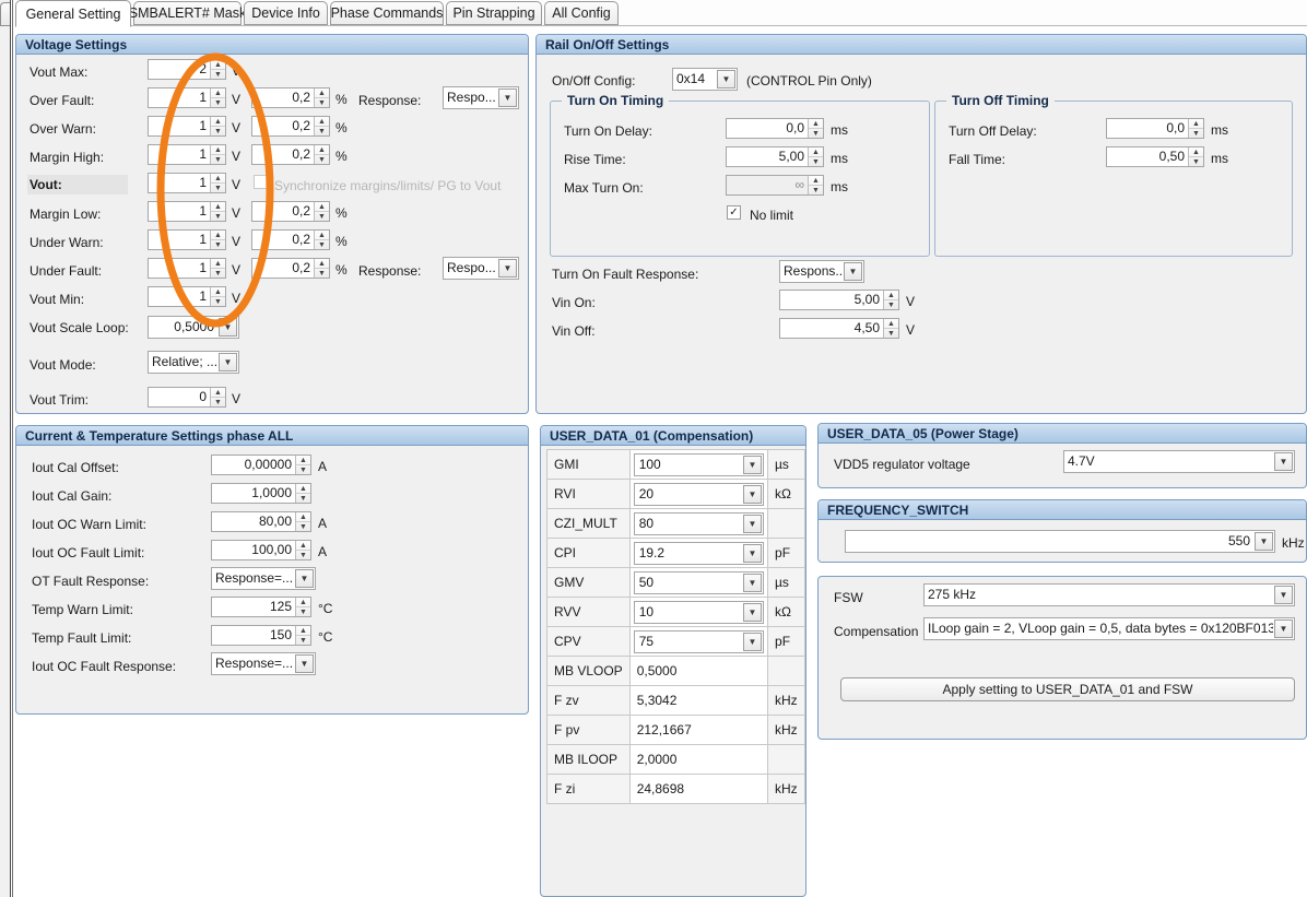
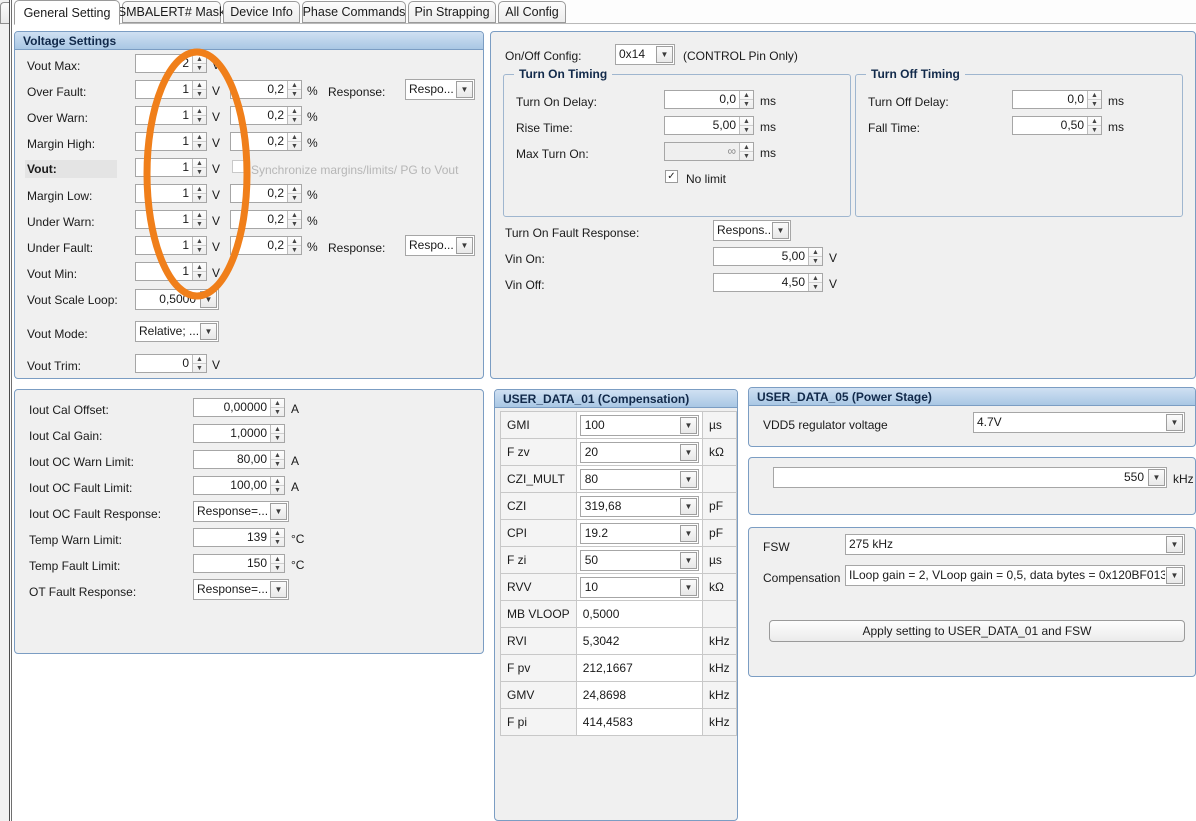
  General Setting
  SMBALERT# Mas
  Device Info
  Phase Commands
  Pin Strapping
  All Config
  Voltage Settings
  Vout Max:
  2
  Over Fault:
  1
  V
  0,2
  %
  Response:
  Respo...
  ▼
  Over Warn:
  1
  V
  0,2
  %
  Margin High:
  1
  V
  0,2
  %
  Vout:
  1
  V
  Synchronize margins/limits/ PG to Vout
  Margin Low:
  1
  V
  0,2
  %
  Under Warn:
  1
  V
  0,2
  %
  Under Fault:
  1
  V
  0,2
  %
  Response:
  Respo...
  ▼
  Vout Min:
  1
  V
  Vout Scale Loop:
  0,500
  ▼
  Vout Mode:
  Relative; ...
  ▼
  Vout Trim:
  0
  V
- Rail On/Off Settings
  On/Off Config:
  0x14
  ▼
  (CONTROL Pin Only)
  Turn On Timing
  Turn On Delay:
  0,0
  ms
  Rise Time:
  5,00
  ms
  Max Turn On:
  ∞
  ms
  ✓
  No limit
  Turn Off Timing
  Turn Off Delay:
  0,0
  ms
  Fall Time:
  0,50
  ms
  Turn On Fault Response:
  Respons..
  ▼
  Vin On:
  5,00
  V
  Vin Off:
  4,50
  V
- Current & Temperature Settings phase ALL
  Iout Cal Offset:
  0,00000
  A
  Iout Cal Gain:
  1,0000
  Iout OC Warn Limit:
  80,00
  A
  Iout OC Fault Limit:
  100,00
  A
- OT Fault Response:
+ Iout OC Fault Response:
  Response=...
  ▼
  Temp Warn Limit:
- 125
+ 139
  °C
  Temp Fault Limit:
  150
  °C
- Iout OC Fault Response:
+ OT Fault Response:
  Response=...
  ▼
  USER_DATA_01 (Compensation)
  GMI	100 ▼	µs
- RVI	20 ▼	kΩ
+ F zv	20 ▼	kΩ
  CZI_MULT	80 ▼
+ CZI	319,68 ▼	pF
  CPI	19.2 ▼	pF
- GMV	50 ▼	µs
+ F zi	50 ▼	µs
  RVV	10 ▼	kΩ
- CPV	75 ▼	pF
  MB VLOOP	0,5000
- F zv	5,3042	kHz
+ RVI	5,3042	kHz
  F pv	212,1667	kHz
- MB ILOOP	2,0000
- F zi	24,8698	kHz
+ GMV	24,8698	kHz
+ F pi	414,4583	kHz
  USER_DATA_05 (Power Stage)
  VDD5 regulator voltage
  4.7V
  ▼
- FREQUENCY_SWITCH
  550
  ▼
  kHz
  FSW
  275 kHz
  ▼
  Compensation
  ILoop gain = 2, VLoop gain = 0,5, data bytes = 0x120BF013
  ▼
  Apply setting to USER_DATA_01 and FSW
